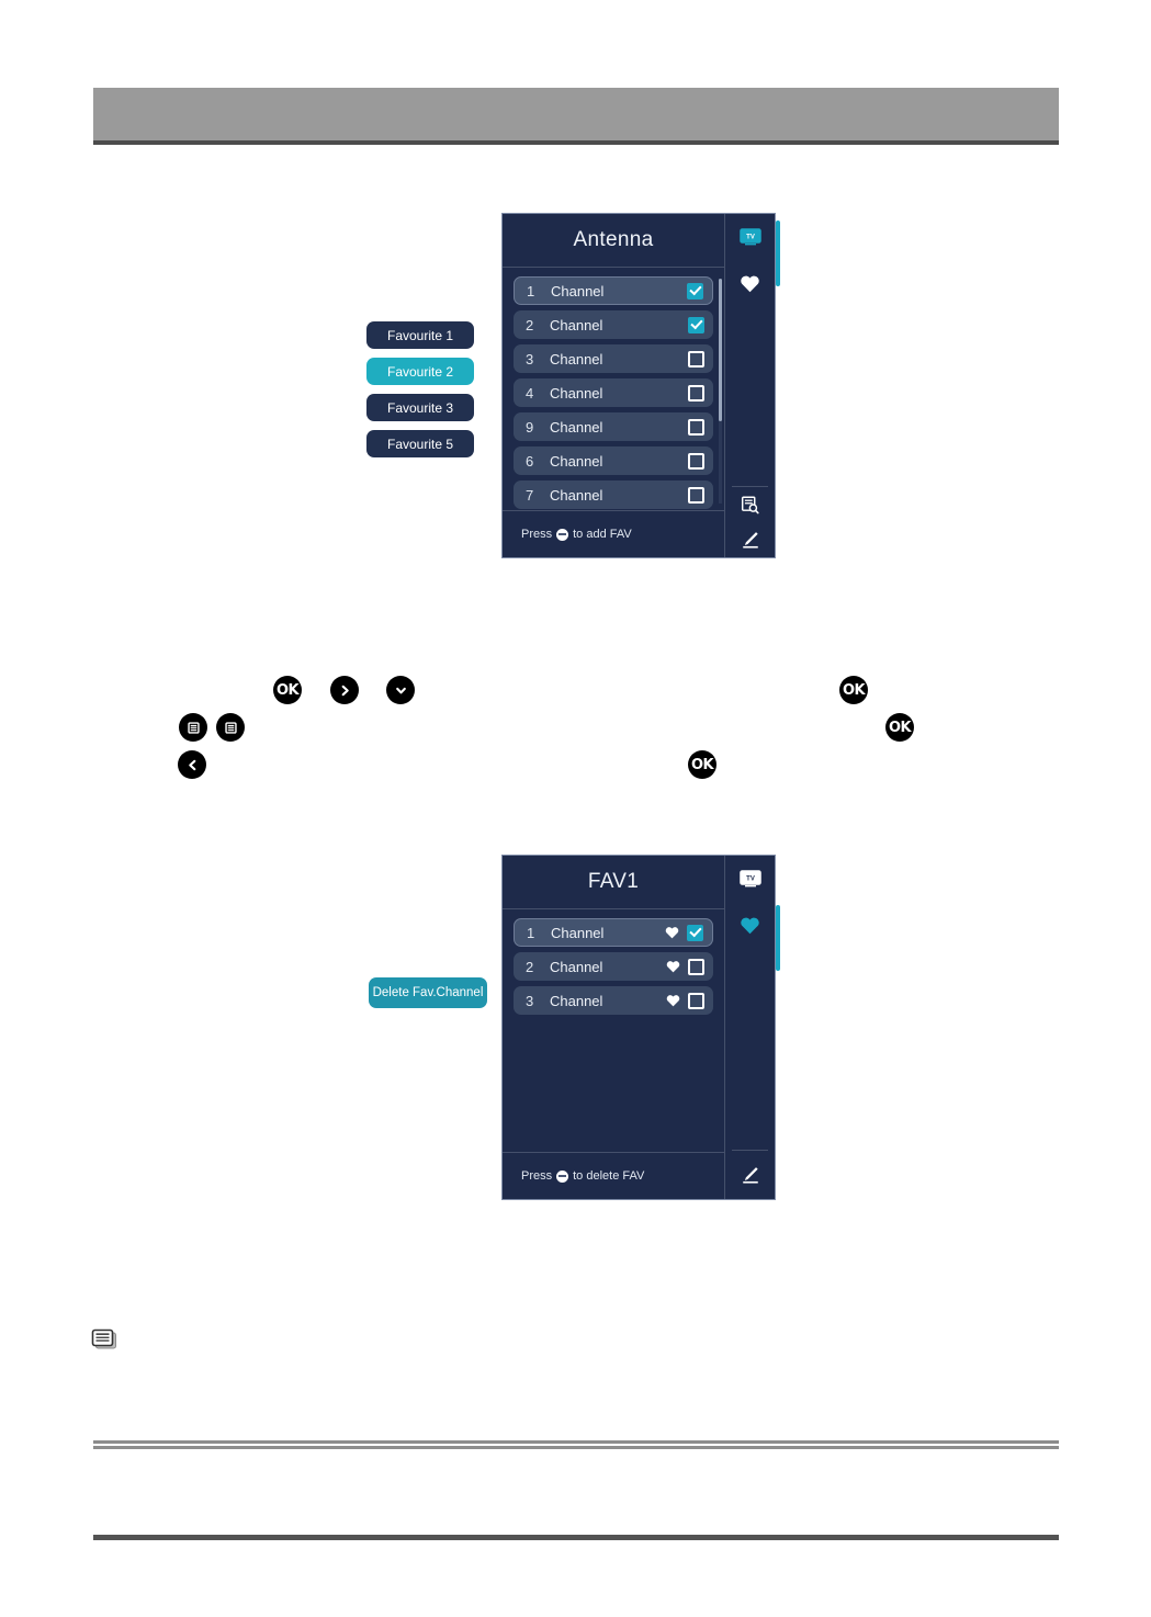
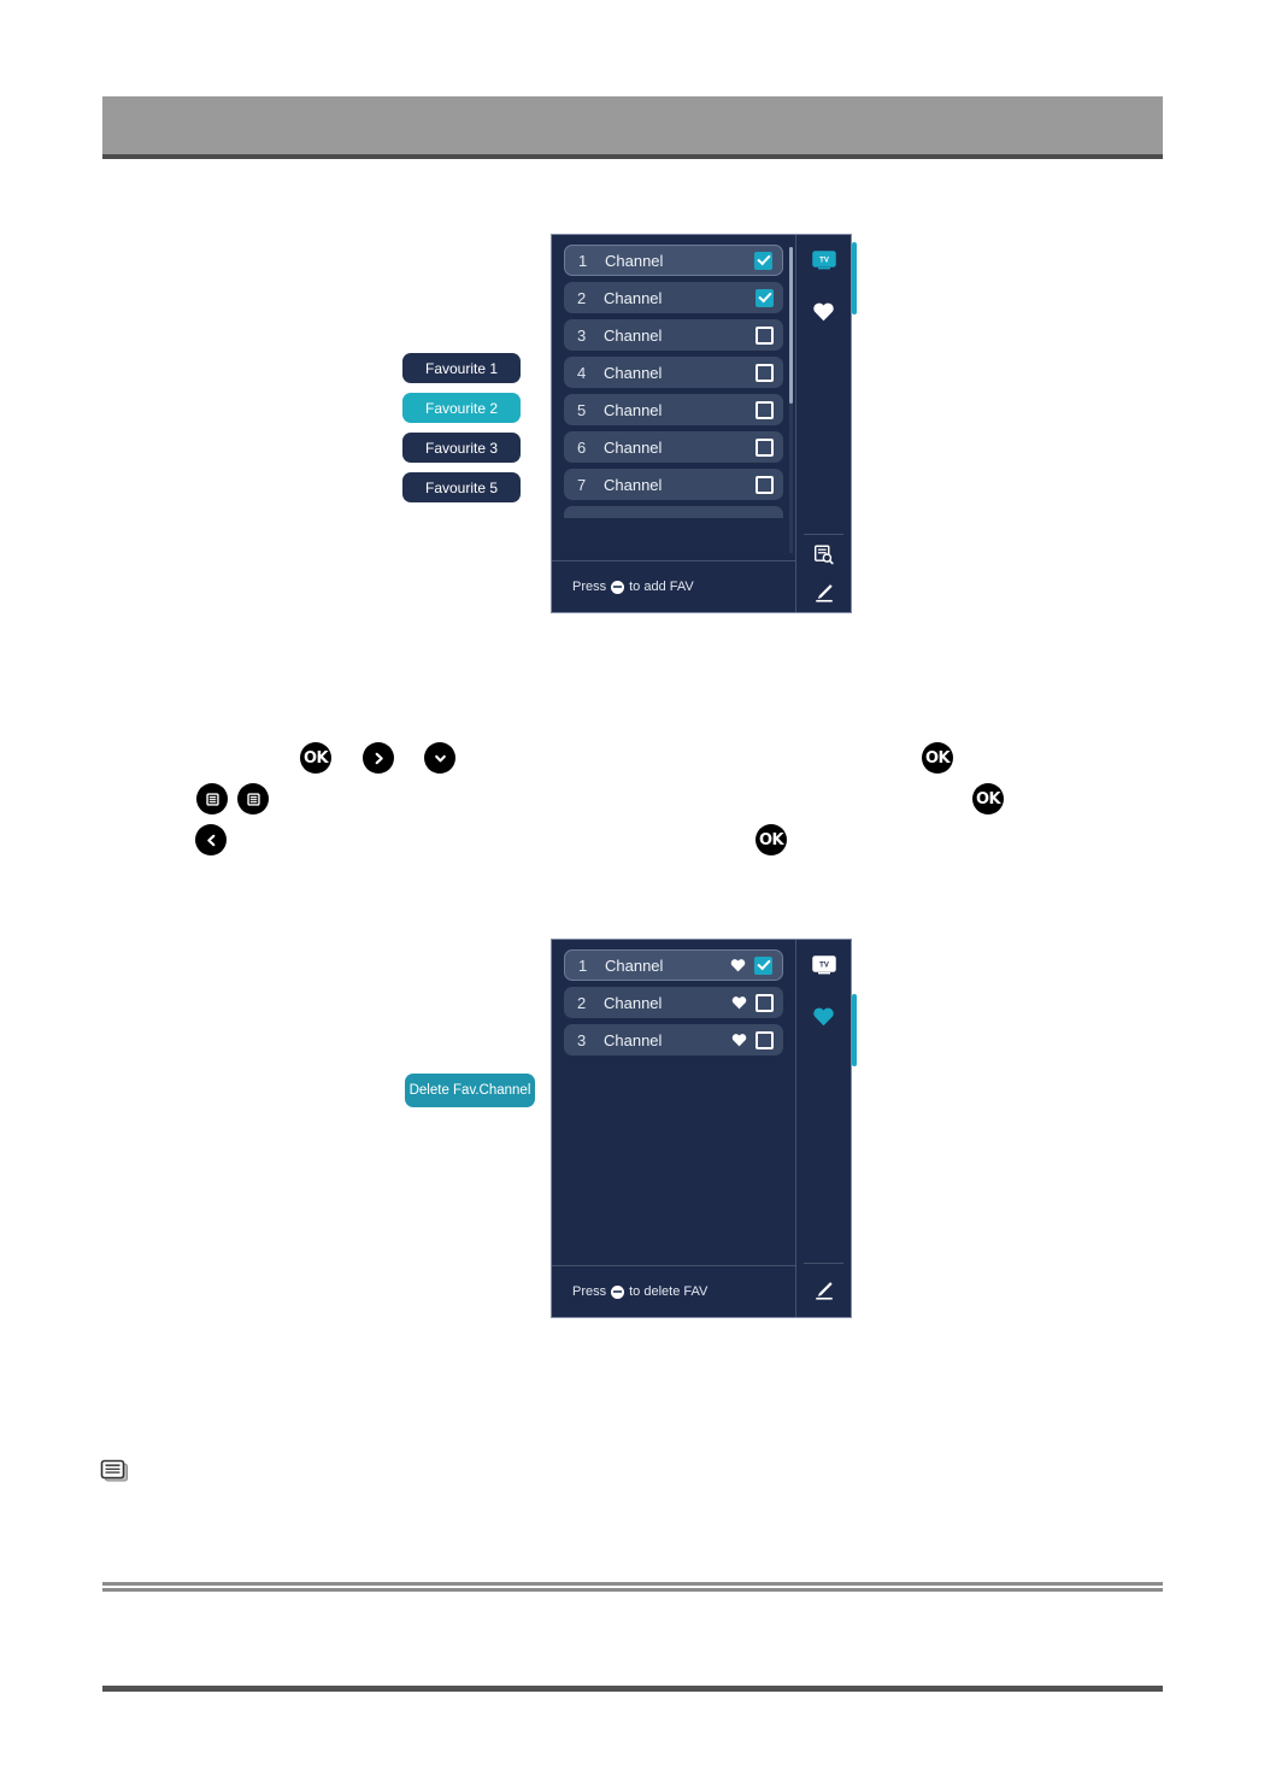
  Favourite 1
  Favourite 2
  Favourite 3
  Favourite 5
- Antenna
  1
  Channel
  2
  Channel
  3
  Channel
  4
  Channel
- 9
+ 5
  Channel
  6
  Channel
  7
  Channel
  Press
  to add FAV
  OK
  OK
  OK
  OK
  Delete Fav.Channel
- FAV1
  1
  Channel
  2
  Channel
  3
  Channel
  Press
  to delete FAV
